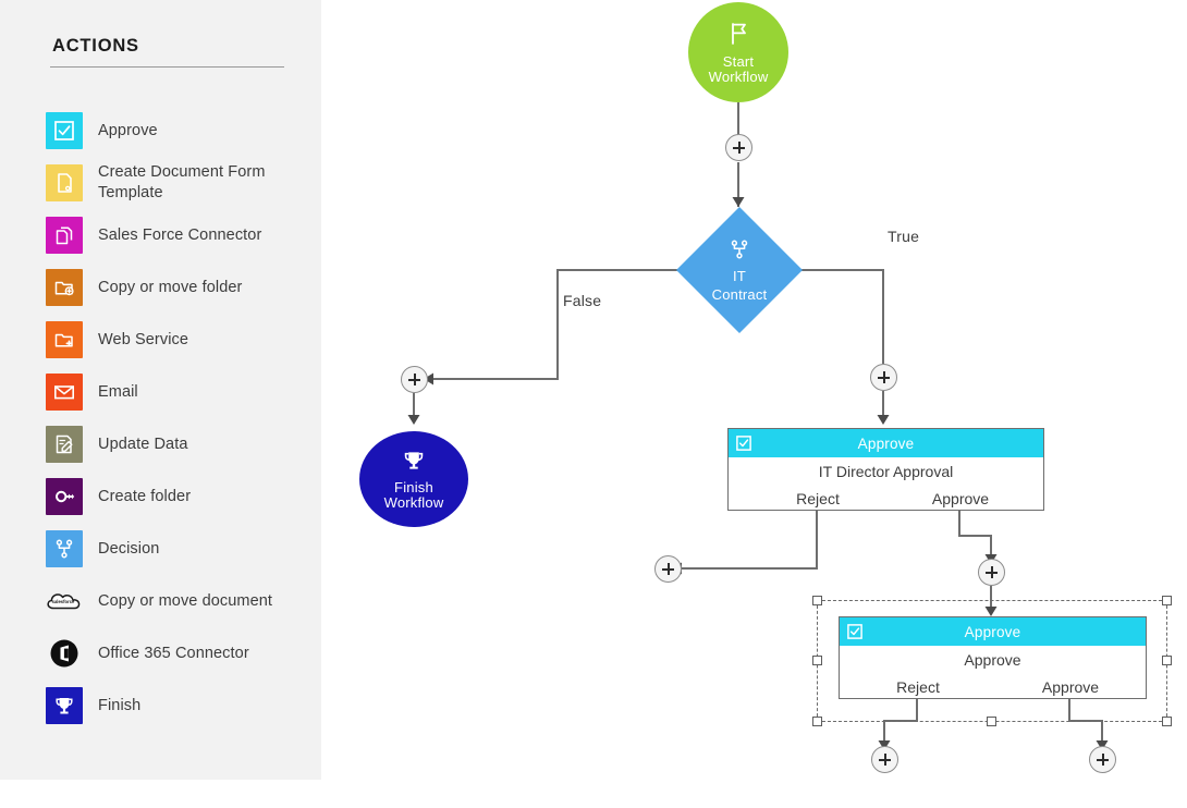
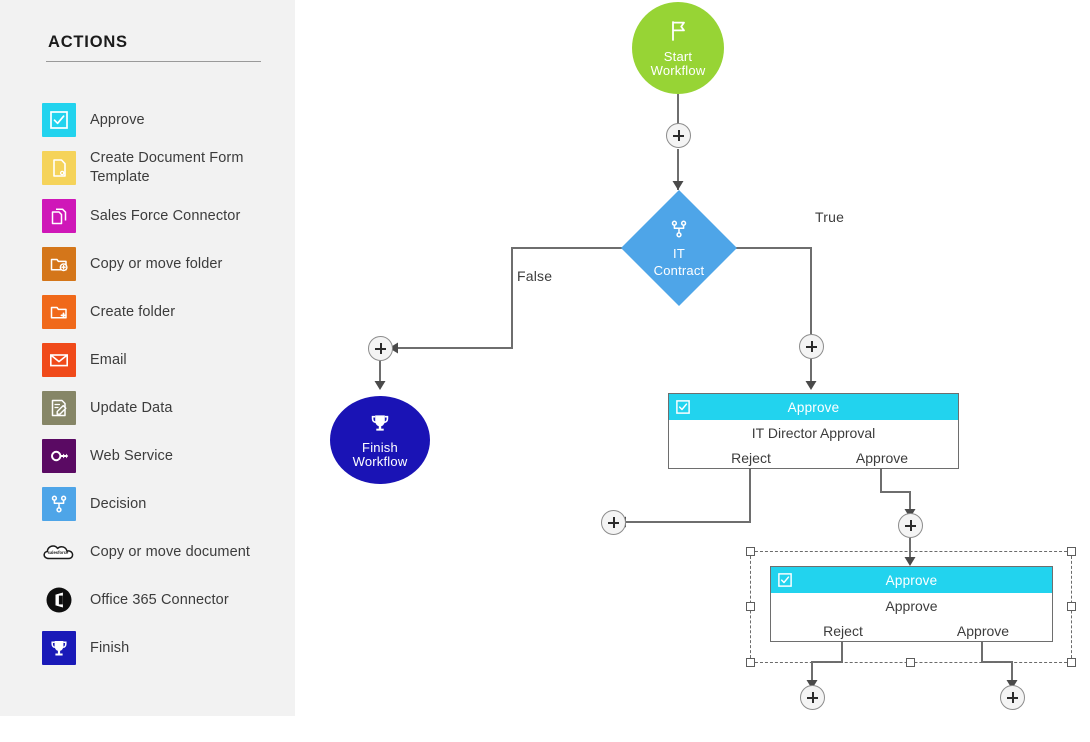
  ACTIONS
  Approve
  Create Document Form Template
  Sales Force Connector
  Copy or move folder
- Web Service
+ Create folder
  Email
  Update Data
- Create folder
+ Web Service
  Decision
  Copy or move document
  Office 365 Connector
  Finish
  Start
  Workflow
  IT
  Contract
  False
  True
  Finish
  Workflow
  Approve
  IT Director Approval
  Reject
  Approve
  Approve
  Approve
  Reject
  Approve
